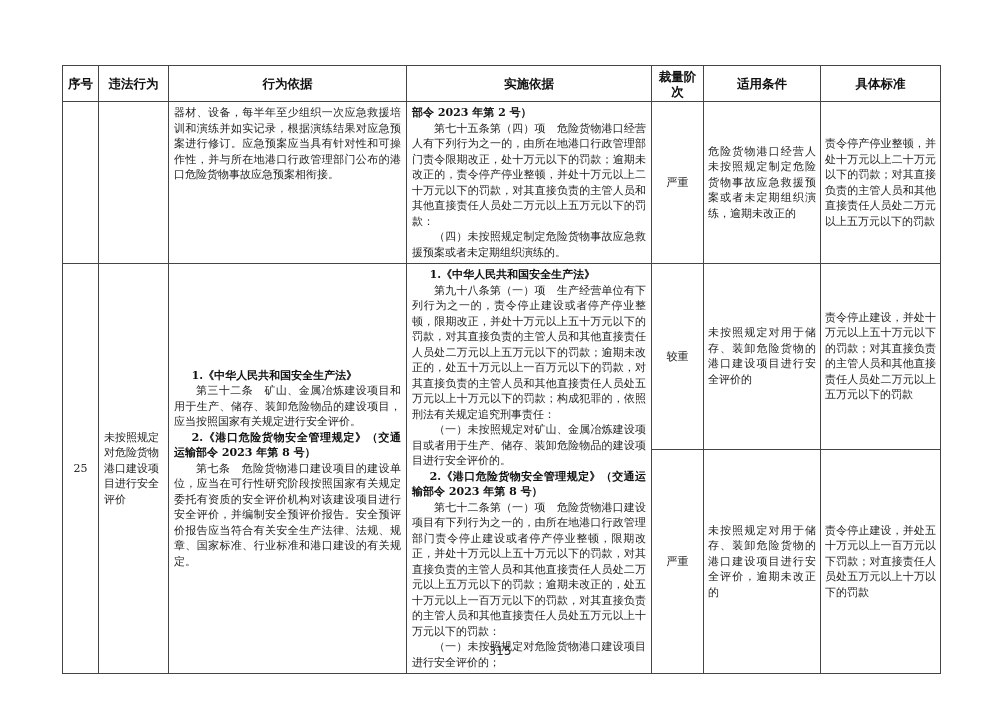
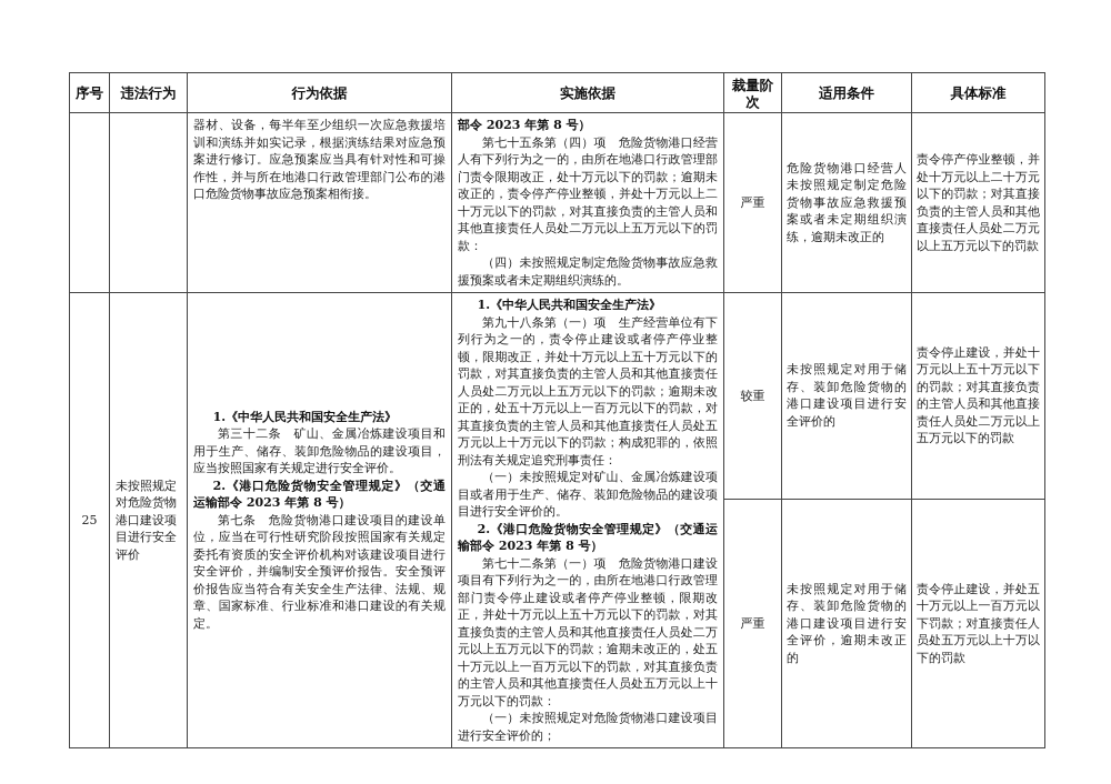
  序号	违法行为	行为依据	实施依据	裁量阶次	适用条件	具体标准
- 		器材、设备，每半年至少组织一次应急救援培训和演练并如实记录，根据演练结果对应急预案进行修订。应急预案应当具有针对性和可操作性，并与所在地港口行政管理部门公布的港口危险货物事故应急预案相衔接。	部令 2023 年第 2 号） 第七十五条第（四）项 危险货物港口经营人有下列行为之一的，由所在地港口行政管理部门责令限期改正，处十万元以下的罚款；逾期未改正的，责令停产停业整顿，并处十万元以上二十万元以下的罚款，对其直接负责的主管人员和其他直接责任人员处二万元以上五万元以下的罚款： （四）未按照规定制定危险货物事故应急救援预案或者未定期组织演练的。	严重	危险货物港口经营人未按照规定制定危险货物事故应急救援预案或者未定期组织演练，逾期未改正的	责令停产停业整顿，并处十万元以上二十万元以下的罚款；对其直接负责的主管人员和其他直接责任人员处二万元以上五万元以下的罚款
+ 		器材、设备，每半年至少组织一次应急救援培训和演练并如实记录，根据演练结果对应急预案进行修订。应急预案应当具有针对性和可操作性，并与所在地港口行政管理部门公布的港口危险货物事故应急预案相衔接。	部令 2023 年第 8 号） 第七十五条第（四）项 危险货物港口经营人有下列行为之一的，由所在地港口行政管理部门责令限期改正，处十万元以下的罚款；逾期未改正的，责令停产停业整顿，并处十万元以上二十万元以下的罚款，对其直接负责的主管人员和其他直接责任人员处二万元以上五万元以下的罚款： （四）未按照规定制定危险货物事故应急救援预案或者未定期组织演练的。	严重	危险货物港口经营人未按照规定制定危险货物事故应急救援预案或者未定期组织演练，逾期未改正的	责令停产停业整顿，并处十万元以上二十万元以下的罚款；对其直接负责的主管人员和其他直接责任人员处二万元以上五万元以下的罚款
  25	未按照规定对危险货物港口建设项目进行安全评价	1.《中华人民共和国安全生产法》 第三十二条 矿山、金属冶炼建设项目和用于生产、储存、装卸危险物品的建设项目，应当按照国家有关规定进行安全评价。 2.《港口危险货物安全管理规定》（交通运输部令 2023 年第 8 号） 第七条 危险货物港口建设项目的建设单位，应当在可行性研究阶段按照国家有关规定委托有资质的安全评价机构对该建设项目进行安全评价，并编制安全预评价报告。安全预评价报告应当符合有关安全生产法律、法规、规章、国家标准、行业标准和港口建设的有关规定。	1.《中华人民共和国安全生产法》 第九十八条第（一）项 生产经营单位有下列行为之一的，责令停止建设或者停产停业整顿，限期改正，并处十万元以上五十万元以下的罚款，对其直接负责的主管人员和其他直接责任人员处二万元以上五万元以下的罚款；逾期未改正的，处五十万元以上一百万元以下的罚款，对其直接负责的主管人员和其他直接责任人员处五万元以上十万元以下的罚款；构成犯罪的，依照刑法有关规定追究刑事责任： （一）未按照规定对矿山、金属冶炼建设项目或者用于生产、储存、装卸危险物品的建设项目进行安全评价的。 2.《港口危险货物安全管理规定》（交通运输部令 2023 年第 8 号） 第七十二条第（一）项 危险货物港口建设项目有下列行为之一的，由所在地港口行政管理部门责令停止建设或者停产停业整顿，限期改正，并处十万元以上五十万元以下的罚款，对其直接负责的主管人员和其他直接责任人员处二万元以上五万元以下的罚款；逾期未改正的，处五十万元以上一百万元以下的罚款，对其直接负责的主管人员和其他直接责任人员处五万元以上十万元以下的罚款： （一）未按照规定对危险货物港口建设项目进行安全评价的；	较重	未按照规定对用于储存、装卸危险货物的港口建设项目进行安全评价的	责令停止建设，并处十万元以上五十万元以下的罚款；对其直接负责的主管人员和其他直接责任人员处二万元以上五万元以下的罚款
  严重	未按照规定对用于储存、装卸危险货物的港口建设项目进行安全评价，逾期未改正的	责令停止建设，并处五十万元以上一百万元以下罚款；对直接责任人员处五万元以上十万以下的罚款
- 315
